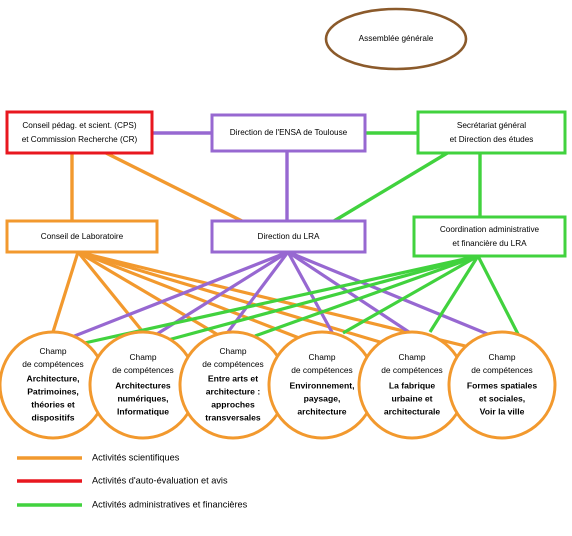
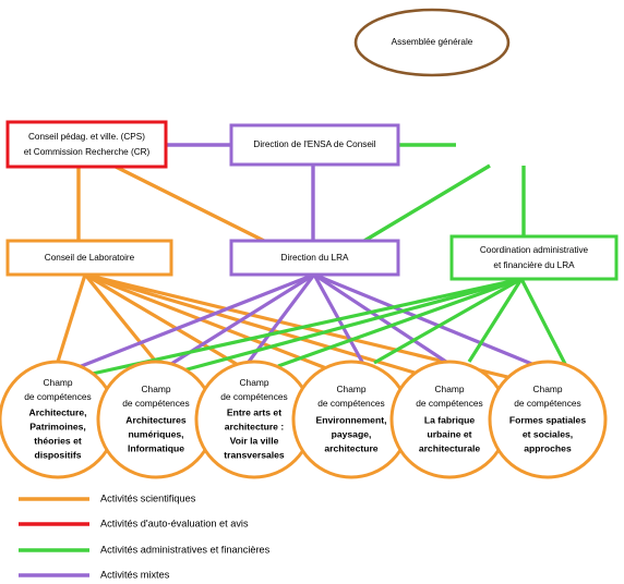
  Assemblée générale
- Conseil pédag. et scient. (CPS)
+ Conseil pédag. et ville. (CPS)
  et Commission Recherche (CR)
- Direction de l'ENSA de Toulouse
+ Direction de l'ENSA de Conseil
- Secrétariat général
- et Direction des études
  Conseil de Laboratoire
  Direction du LRA
  Coordination administrative
  et financière du LRA
  Champ
  de compétences
  Architecture,
  Patrimoines,
  théories et
  dispositifs
  Champ
  de compétences
  Architectures
  numériques,
  Informatique
  Champ
  de compétences
  Entre arts et
  architecture :
- approches
+ Voir la ville
  transversales
  Champ
  de compétences
  Environnement,
  paysage,
  architecture
  Champ
  de compétences
  La fabrique
  urbaine et
  architecturale
  Champ
  de compétences
  Formes spatiales
  et sociales,
- Voir la ville
+ approches
  Activités scientifiques
  Activités d'auto-évaluation et avis
  Activités administratives et financières
+ Activités mixtes
